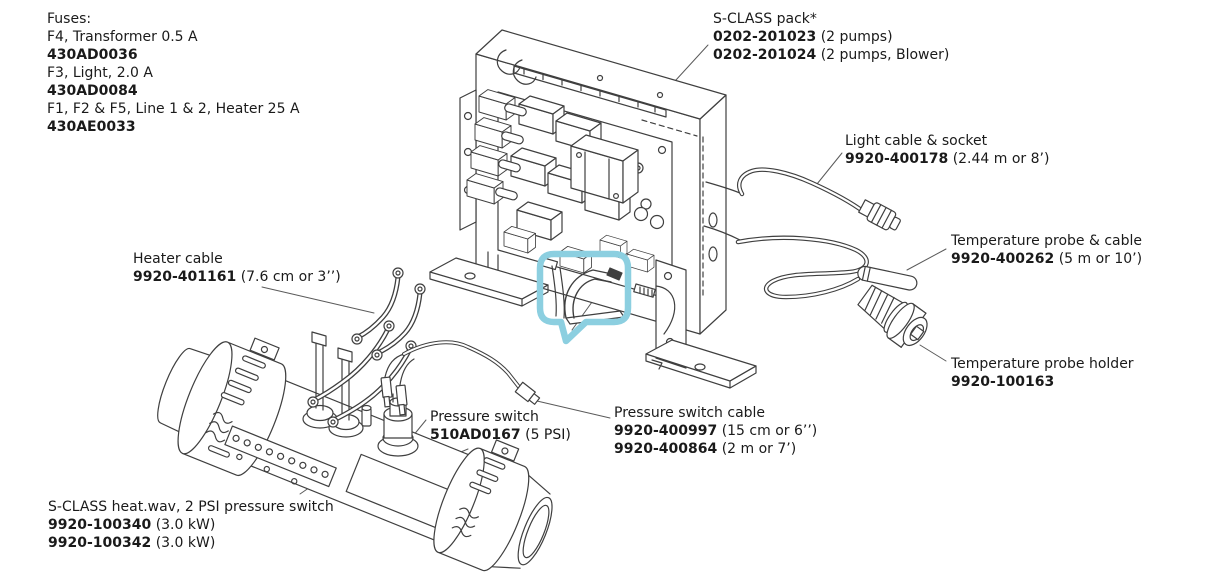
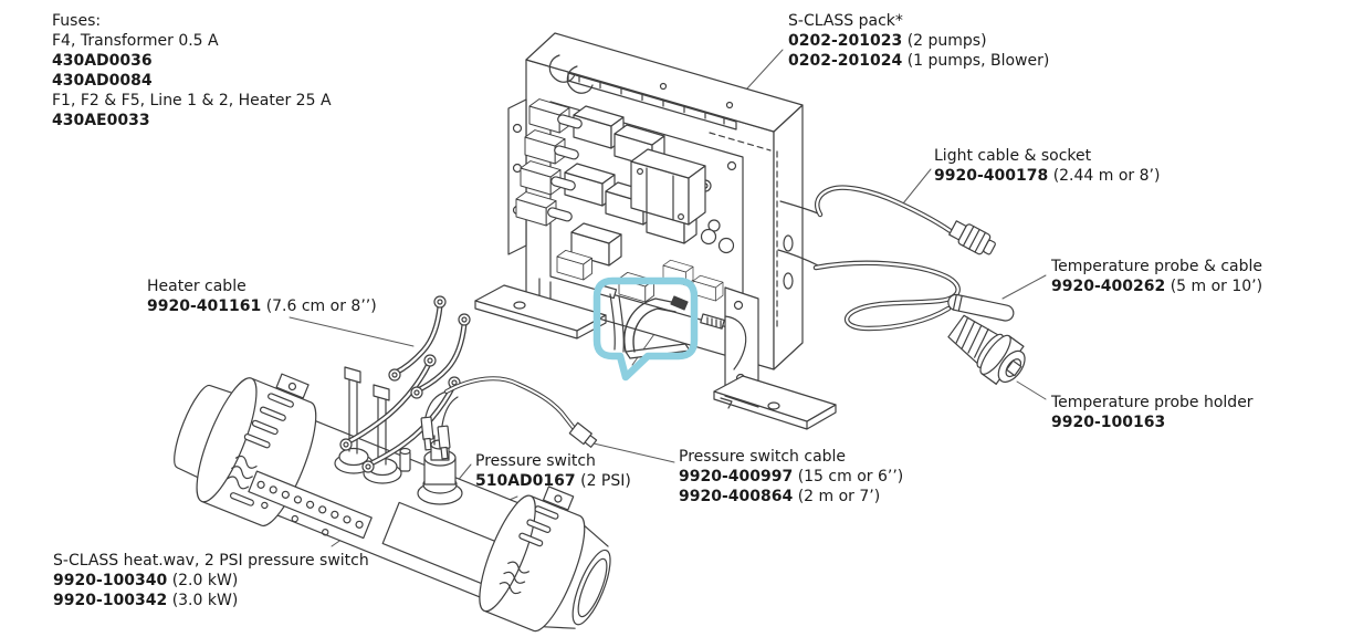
  Fuses:
  F4, Transformer 0.5 A
  430AD0036
- F3, Light, 2.0 A
  430AD0084
  F1, F2 & F5, Line 1 & 2, Heater 25 A
  430AE0033
  S-CLASS pack*
  0202-201023 (2 pumps)
- 0202-201024 (2 pumps, Blower)
+ 0202-201024 (1 pumps, Blower)
  Light cable & socket
  9920-400178 (2.44 m or 8’)
  Temperature probe & cable
  9920-400262 (5 m or 10’)
  Temperature probe holder
  9920-100163
  Heater cable
- 9920-401161 (7.6 cm or 3’’)
+ 9920-401161 (7.6 cm or 8’’)
  Pressure switch
- 510AD0167 (5 PSI)
+ 510AD0167 (2 PSI)
  Pressure switch cable
  9920-400997 (15 cm or 6’’)
  9920-400864 (2 m or 7’)
  S-CLASS heat.wav, 2 PSI pressure switch
- 9920-100340 (3.0 kW)
+ 9920-100340 (2.0 kW)
  9920-100342 (3.0 kW)
